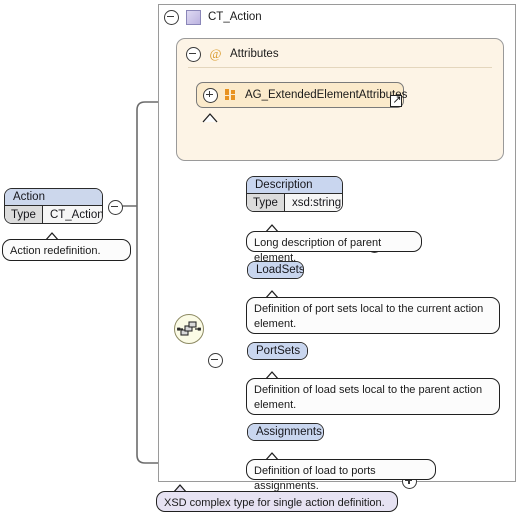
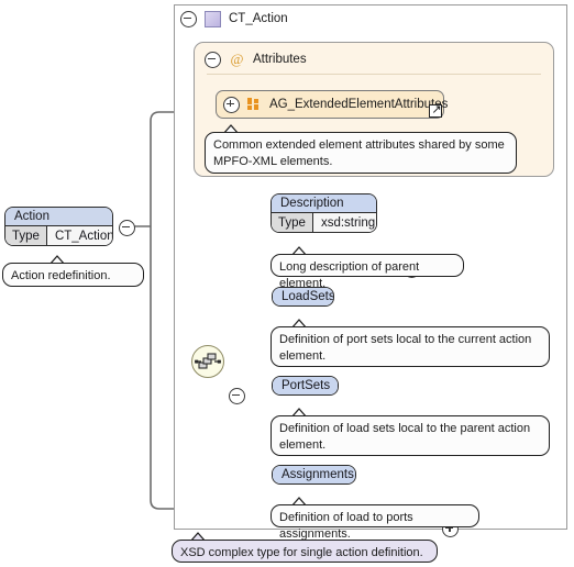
  CT_Action
  @
  Attributes
  AG_ExtendedElementAttribus
+ Common extended element attributes shared by some MPFO-XML elements.
  Action
  Type
  CT_Action
  Action redefinition.
  Description
  Type
  xsd:string
  Long description of parent element.
  LoadSets
  Definition of port sets local to the current action element.
  PortSets
  Definition of load sets local to the parent action element.
  Assignments
  Definition of load to ports assignments.
  XSD complex type for single action definition.
